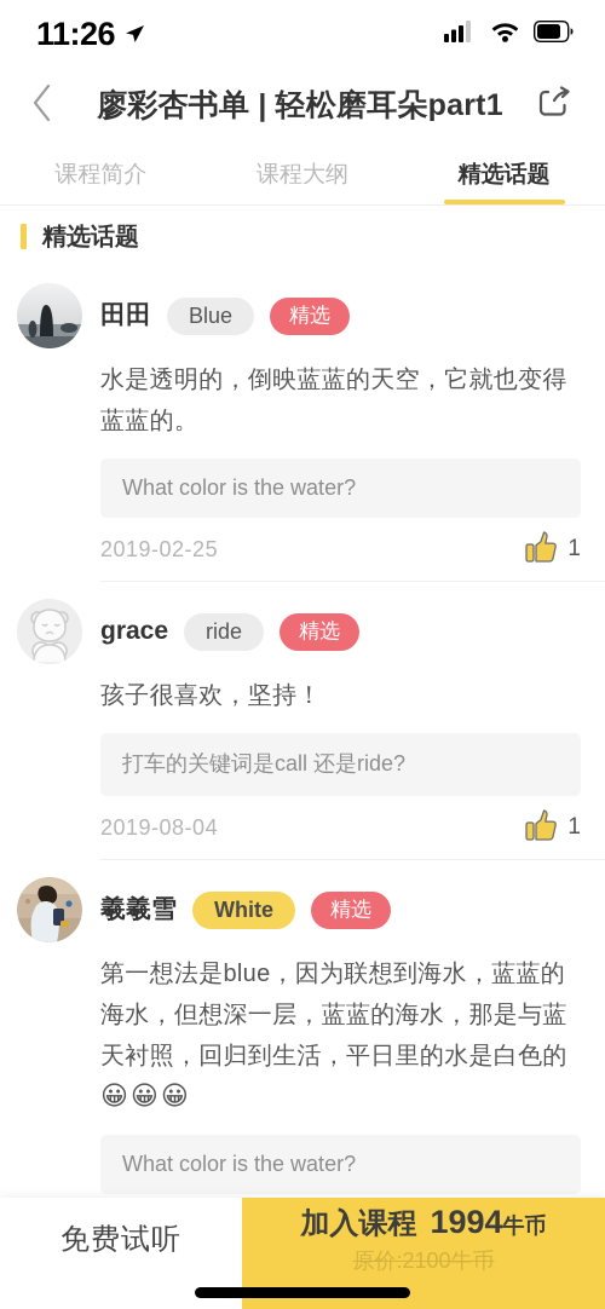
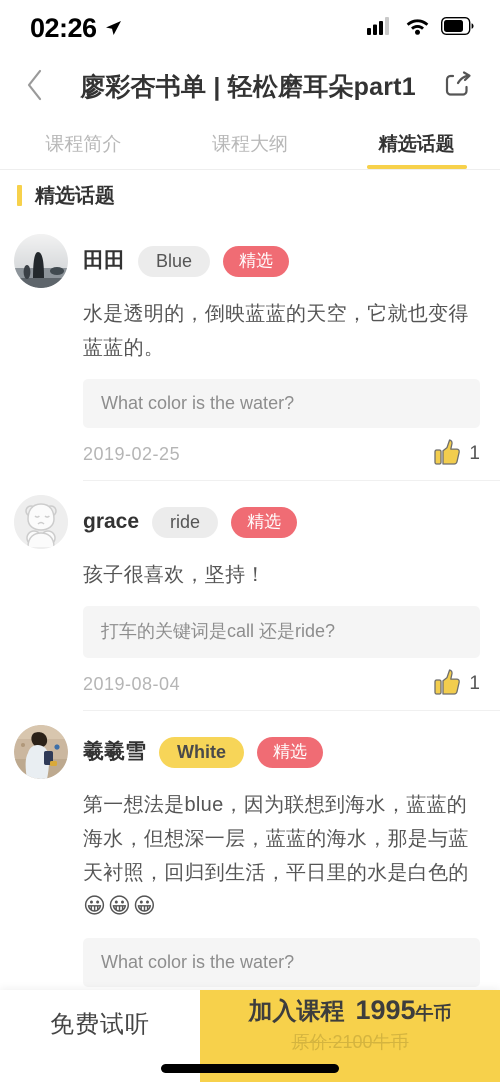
- 11:26
+ 02:26
  廖彩杏书单 | 轻松磨耳朵part1
  课程简介
  课程大纲
  精选话题
  精选话题
  田田
  Blue
  精选
  水是透明的，倒映蓝蓝的天空，它就也变得蓝蓝的。
  What color is the water?
  2019-02-25
  1
  grace
  ride
  精选
  孩子很喜欢，坚持！
  打车的关键词是call 还是ride?
  2019-08-04
  1
  羲羲雪
  White
  精选
  第一想法是blue，因为联想到海水，蓝蓝的海水，但想深一层，蓝蓝的海水，那是与蓝天衬照，回归到生活，平日里的水是白色的 😀😀😀
  What color is the water?
  免费试听
  加入课程
- 1994牛币
+ 1995牛币
  原价:2100牛币
